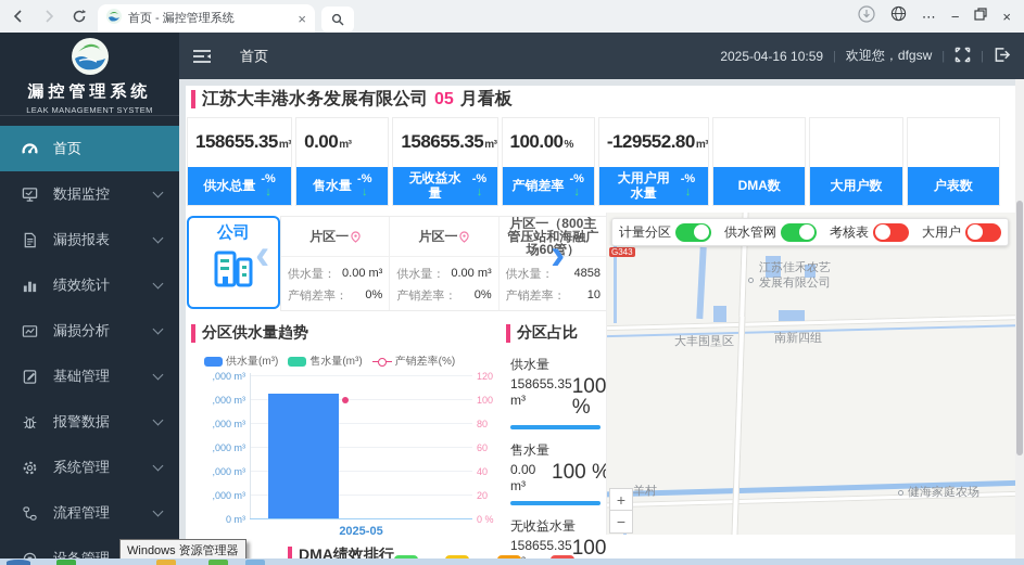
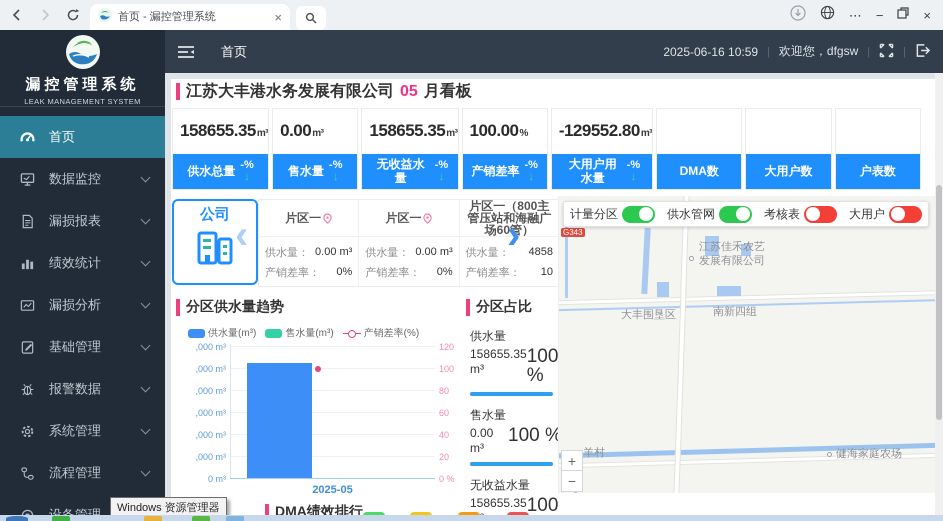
  首页 - 漏控管理系统
  ×
  ⋯
  −
  ×
  漏控管理系统
  LEAK MANAGEMENT SYSTEM
  首页
  数据监控
  漏损报表
  绩效统计
  漏损分析
  基础管理
  报警数据
  系统管理
  流程管理
  首页
- 2025-04-16 10:59
+ 2025-06-16 10:59
  |
  欢迎您，dfgsw
  |
  |
  江苏大丰港水务发展有限公司
  05
  月看板
  158655.35
  m³
  供水总量
  -%
  ↓
  0.00
  m³
  售水量
  -%
  ↓
  158655.35
  m³
  无收益水量
  -%
  ↓
  100.00
  %
  产销差率
  -%
  ↓
  -129552.80
  m³
  大用户用水量
  -%
  ↓
  DMA数
  大用户数
  户表数
  公司
  片区一
  供水量：
  0.00 m³
  产销差率：
  0%
  片区一
  供水量：
  0.00 m³
  产销差率：
  0%
  片区一（800主管压站和海融广场60管）
  供水量：
  4858
  产销差率：
  10
  ‹
  ›
  分区供水量趋势
  供水量(m³)
  售水量(m³)
  产销差率(%)
  ,000 m³
  ,000 m³
  ,000 m³
  ,000 m³
  ,000 m³
  ,000 m³
  0 m³
  120
  100
  80
  60
  40
  20
  0 %
  2025-05
  分区占比
  供水量
  158655.35 m³
  100 %
  售水量
  0.00 m³
  100 %
  无收益水量
  158655.35
  100
  计量分区
  供水管网
  考核表
  大用户
  G343
  江苏佳禾农艺
  发展有限公司
  大丰围垦区
  南新四组
  羊村
  健海家庭农场
  +
  −
  DMA绩效排行
  Windows 资源管理器
